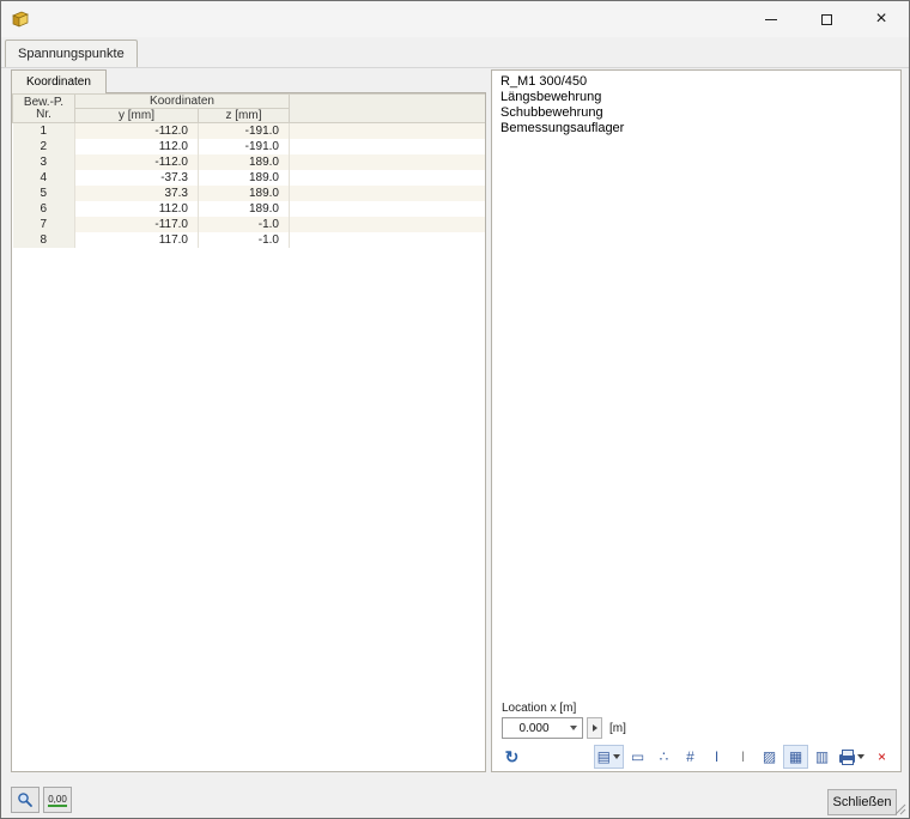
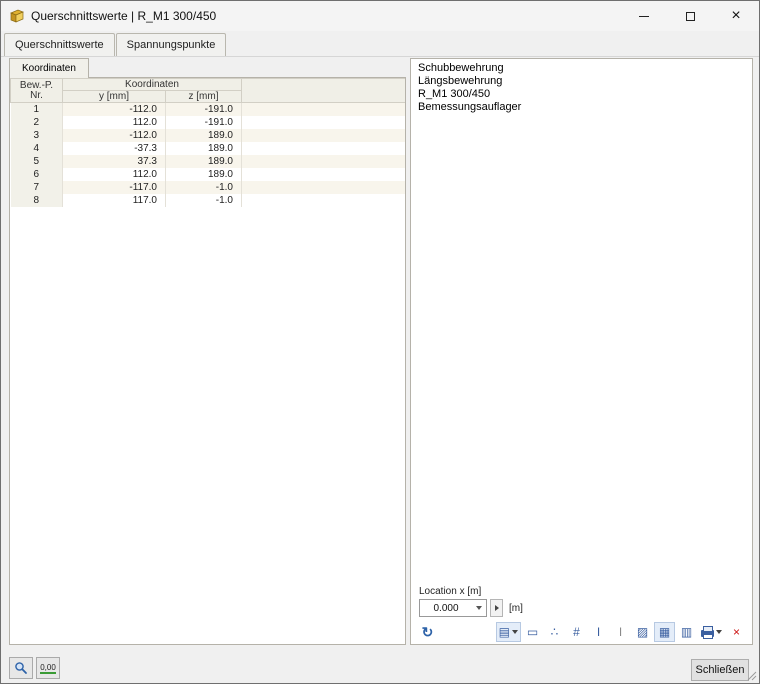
+ Querschnittswerte | R_M1 300/450
  ×
+ Querschnittswerte
  Spannungspunkte
  Koordinaten
  Bew.-P. Nr.	Koordinaten
  y [mm]	z [mm]
  1	-112.0	-191.0
  2	112.0	-191.0
  3	-112.0	189.0
  4	-37.3	189.0
  5	37.3	189.0
  6	112.0	189.0
  7	-117.0	-1.0
  8	117.0	-1.0
- R_M1 300/450
+ Schubbewehrung
  Längsbewehrung
- Schubbewehrung
+ R_M1 300/450
  Bemessungsauflager
  Location x [m]
  0.000
  [m]
  ↻
  ▤
  ▭
  ∴
  #
  I
  I
  ▨
  ▦
  ▥
  ×
  0,00
  Schließen
